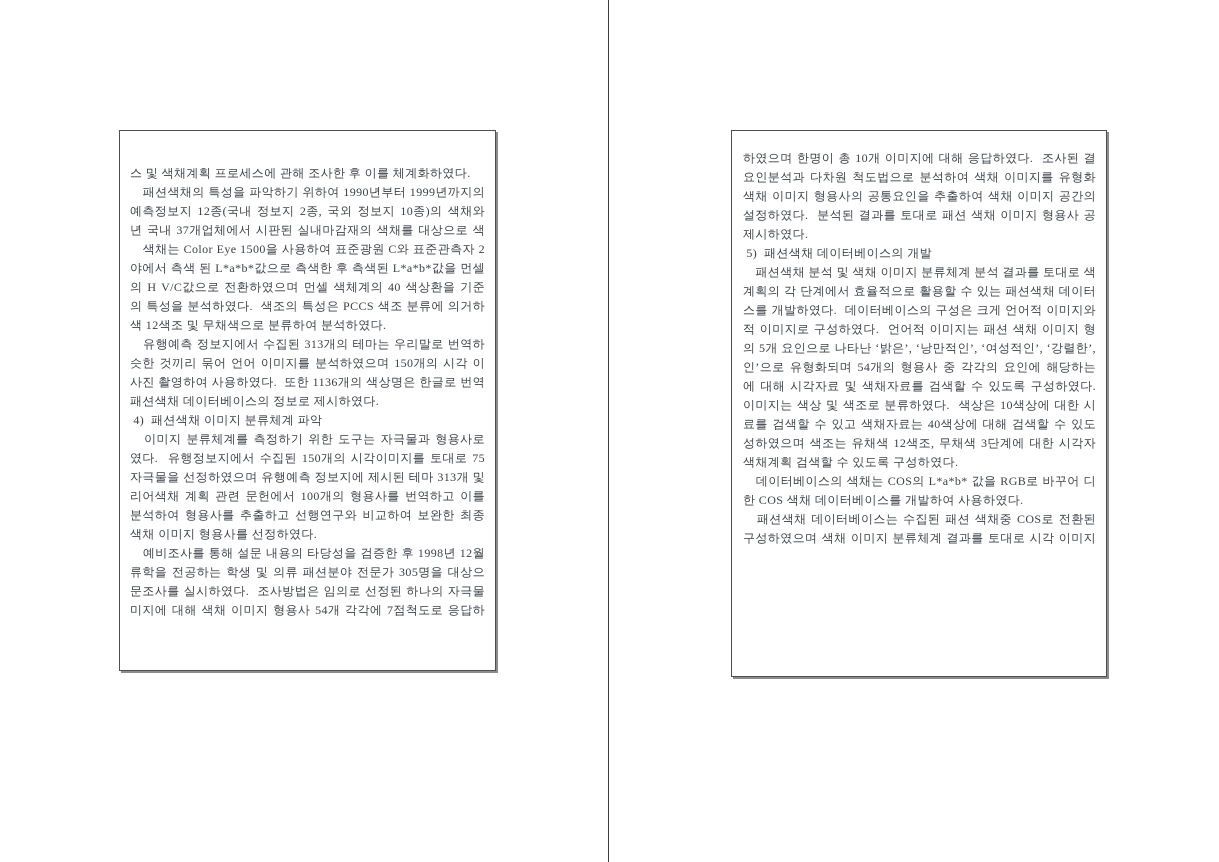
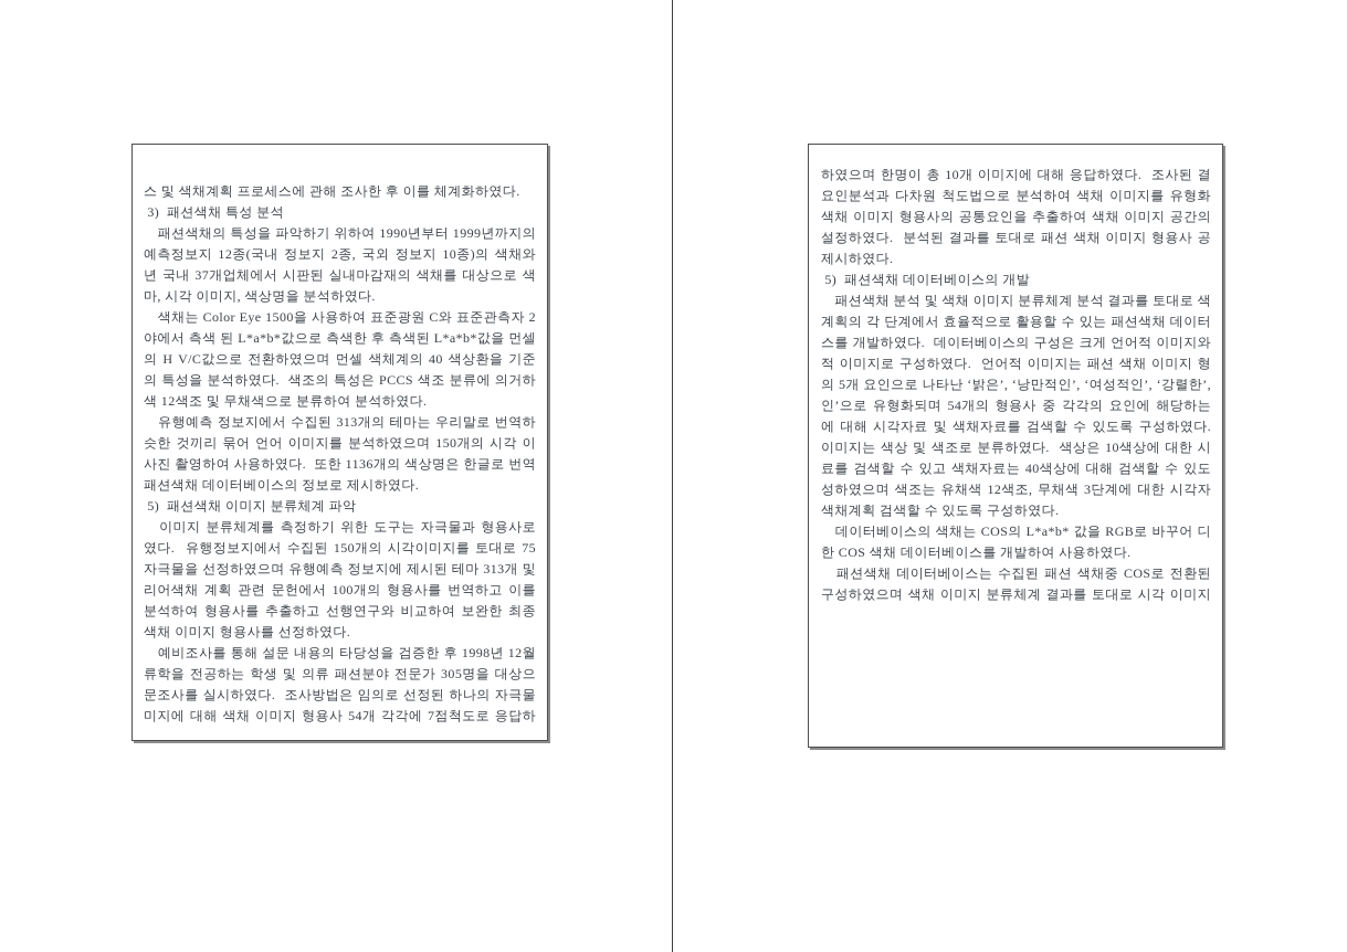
  스 및 색채계획 프로세스에 관해 조사한 후 이를 체계화하였다.
+ 3) 패션색채 특성 분석
  패션색채의 특성을 파악하기 위하여 1990년부터 1999년까지의
  예측정보지 12종(국내 정보지 2종, 국외 정보지 10종)의 색채와
  년 국내 37개업체에서 시판된 실내마감재의 색채를 대상으로 색
+ 마, 시각 이미지, 색상명을 분석하였다.
  색채는 Color Eye 1500을 사용하여 표준광원 C와 표준관측자 2
  야에서 측색 된 L*a*b*값으로 측색한 후 측색된 L*a*b*값을 먼셀
  의 H V/C값으로 전환하였으며 먼셀 색체계의 40 색상환을 기준
  의 특성을 분석하였다. 색조의 특성은 PCCS 색조 분류에 의거하
  색 12색조 및 무채색으로 분류하여 분석하였다.
  유행예측 정보지에서 수집된 313개의 테마는 우리말로 번역하
  슷한 것끼리 묶어 언어 이미지를 분석하였으며 150개의 시각 이
  사진 촬영하여 사용하였다. 또한 1136개의 색상명은 한글로 번역
  패션색채 데이터베이스의 정보로 제시하였다.
- 4) 패션색채 이미지 분류체계 파악
+ 5) 패션색채 이미지 분류체계 파악
  이미지 분류체계를 측정하기 위한 도구는 자극물과 형용사로
  였다. 유행정보지에서 수집된 150개의 시각이미지를 토대로 75
  자극물을 선정하였으며 유행예측 정보지에 제시된 테마 313개 및
  리어색채 계획 관련 문헌에서 100개의 형용사를 번역하고 이를
  분석하여 형용사를 추출하고 선행연구와 비교하여 보완한 최종
  색채 이미지 형용사를 선정하였다.
  예비조사를 통해 설문 내용의 타당성을 검증한 후 1998년 12월
  류학을 전공하는 학생 및 의류 패션분야 전문가 305명을 대상으
  문조사를 실시하였다. 조사방법은 임의로 선정된 하나의 자극물
  미지에 대해 색채 이미지 형용사 54개 각각에 7점척도로 응답하
  하였으며 한명이 총 10개 이미지에 대해 응답하였다. 조사된 결
  요인분석과 다차원 척도법으로 분석하여 색채 이미지를 유형화
  색채 이미지 형용사의 공통요인을 추출하여 색채 이미지 공간의
  설정하였다. 분석된 결과를 토대로 패션 색채 이미지 형용사 공
  제시하였다.
  5) 패션색채 데이터베이스의 개발
  패션색채 분석 및 색채 이미지 분류체계 분석 결과를 토대로 색
  계획의 각 단계에서 효율적으로 활용할 수 있는 패션색채 데이터
  스를 개발하였다. 데이터베이스의 구성은 크게 언어적 이미지와
  적 이미지로 구성하였다. 언어적 이미지는 패션 색채 이미지 형
  의 5개 요인으로 나타난 ‘밝은’, ‘낭만적인’, ‘여성적인’, ‘강렬한’,
  인’으로 유형화되며 54개의 형용사 중 각각의 요인에 해당하는
  에 대해 시각자료 및 색채자료를 검색할 수 있도록 구성하였다.
  이미지는 색상 및 색조로 분류하였다. 색상은 10색상에 대한 시
  료를 검색할 수 있고 색채자료는 40색상에 대해 검색할 수 있도
  성하였으며 색조는 유채색 12색조, 무채색 3단계에 대한 시각자
  색채계획 검색할 수 있도록 구성하였다.
  데이터베이스의 색채는 COS의 L*a*b* 값을 RGB로 바꾸어 디
  한 COS 색채 데이터베이스를 개발하여 사용하였다.
  패션색채 데이터베이스는 수집된 패션 색채중 COS로 전환된
  구성하였으며 색채 이미지 분류체계 결과를 토대로 시각 이미지
